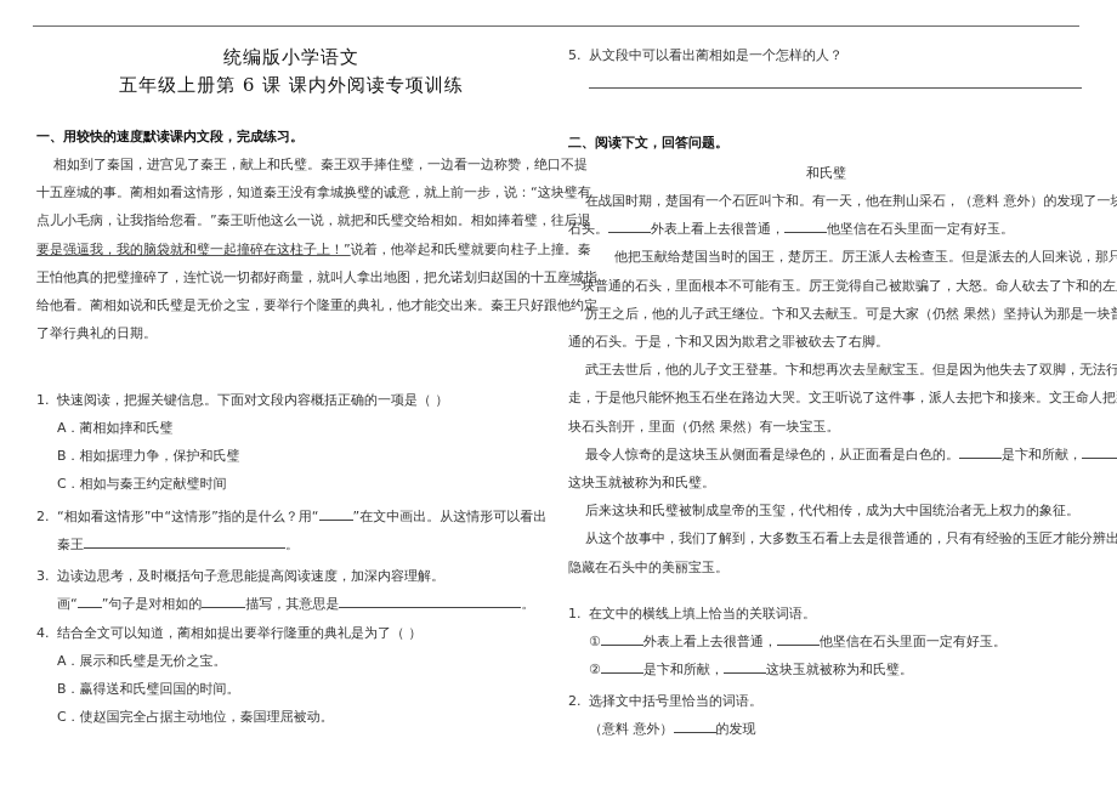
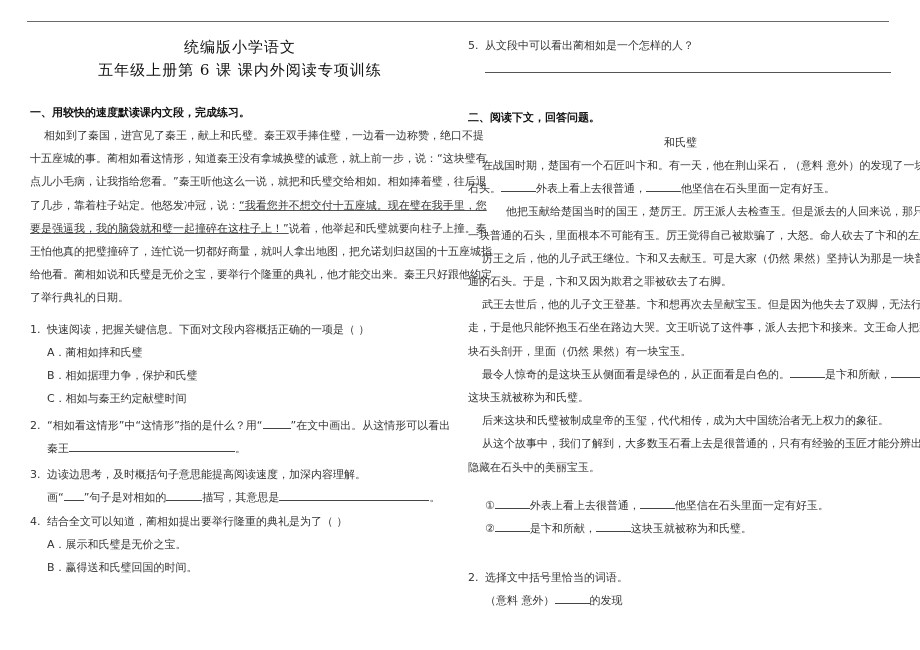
  统编版小学语文
  五年级上册第 6 课 课内外阅读专项训练
  一、用较快的速度默读课内文段，完成练习。
  相如到了秦国，进宫见了秦王，献上和氏璧。秦王双手捧住璧，一边看一边称赞，绝口不提
  十五座城的事。蔺相如看这情形，知道秦王没有拿城换璧的诚意，就上前一步，说：“这块璧有
  点儿小毛病，让我指给您看。”秦王听他这么一说，就把和氏璧交给相如。相如捧着璧，往后退
+ 了几步，靠着柱子站定。他怒发冲冠，说：“我看您并不想交付十五座城。现在璧在我手里，您
  要是强逼我，我的脑袋就和璧一起撞碎在这柱子上！”说着，他举起和氏璧就要向柱子上撞。秦
  王怕他真的把璧撞碎了，连忙说一切都好商量，就叫人拿出地图，把允诺划归赵国的十五座城指
  给他看。蔺相如说和氏璧是无价之宝，要举行个隆重的典礼，他才能交出来。秦王只好跟他约定
  了举行典礼的日期。
  1. 快速阅读，把握关键信息。下面对文段内容概括正确的一项是（ ）
  A．蔺相如摔和氏璧
  B．相如据理力争，保护和氏璧
  C．相如与秦王约定献璧时间
  2. “相如看这情形”中“这情形”指的是什么？用“ ”在文中画出。从这情形可以看出
  秦王 。
  3. 边读边思考，及时概括句子意思能提高阅读速度，加深内容理解。
  画“ ”句子是对相如的 描写，其意思是 。
  4. 结合全文可以知道，蔺相如提出要举行隆重的典礼是为了（ ）
  A．展示和氏璧是无价之宝。
  B．赢得送和氏璧回国的时间。
- C．使赵国完全占据主动地位，秦国理屈被动。
  5. 从文段中可以看出蔺相如是一个怎样的人？
  二、阅读下文，回答问题。
  和氏璧
  在战国时期，楚国有一个石匠叫卞和。有一天，他在荆山采石，（意料 意外）的发现了一
  石头。 外表上看上去很普通， 他坚信在石头里面一定有好玉。
  他把玉献给楚国当时的国王，楚厉王。厉王派人去检查玉。但是派去的人回来说，那只
  一块普通的石头，里面根本不可能有玉。厉王觉得自己被欺骗了，大怒。命人砍去了卞和的左
  厉王之后，他的儿子武王继位。卞和又去献玉。可是大家（仍然 果然）坚持认为那是一块
  通的石头。于是，卞和又因为欺君之罪被砍去了右脚。
  武王去世后，他的儿子文王登基。卞和想再次去呈献宝玉。但是因为他失去了双脚，无法行
  走，于是他只能怀抱玉石坐在路边大哭。文王听说了这件事，派人去把卞和接来。文王命人把
  块石头剖开，里面（仍然 果然）有一块宝玉。
  最令人惊奇的是这块玉从侧面看是绿色的，从正面看是白色的。 是卞和所献，
  这块玉就被称为和氏璧。
  后来这块和氏璧被制成皇帝的玉玺，代代相传，成为大中国统治者无上权力的象征。
  从这个故事中，我们了解到，大多数玉石看上去是很普通的，只有有经验的玉匠才能分辨出
  隐藏在石头中的美丽宝玉。
- 1. 在文中的横线上填上恰当的关联词语。
  ① 外表上看上去很普通， 他坚信在石头里面一定有好玉。
  ② 是卞和所献， 这块玉就被称为和氏璧。
  2. 选择文中括号里恰当的词语。
  （意料 意外） 的发现
